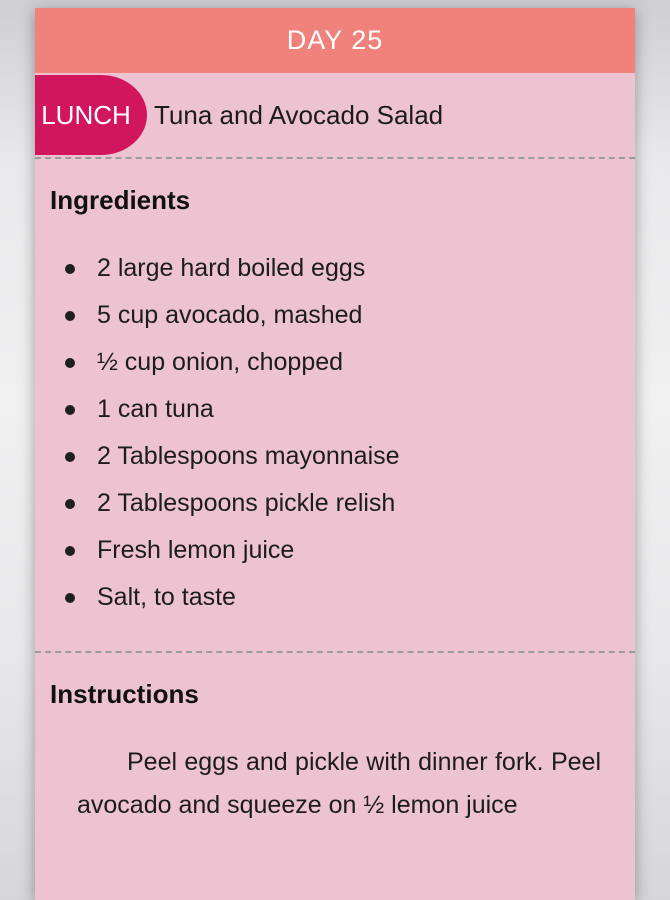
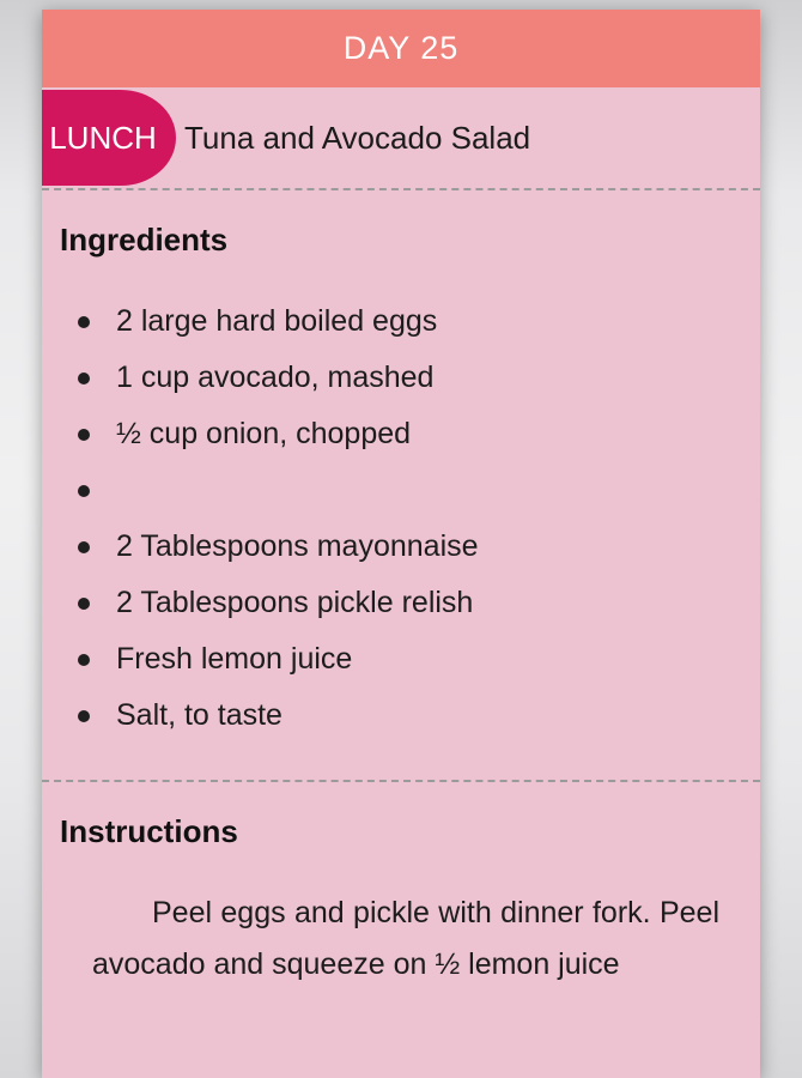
  DAY 25
  LUNCH
  Tuna and Avocado Salad
  Ingredients
  2 large hard boiled eggs
- 5 cup avocado, mashed
+ 1 cup avocado, mashed
  ½ cup onion, chopped
- 1 can tuna
  2 Tablespoons mayonnaise
  2 Tablespoons pickle relish
  Fresh lemon juice
  Salt, to taste
  Instructions
  Peel eggs and pickle with dinner fork. Peel avocado and squeeze on ½ lemon juice
